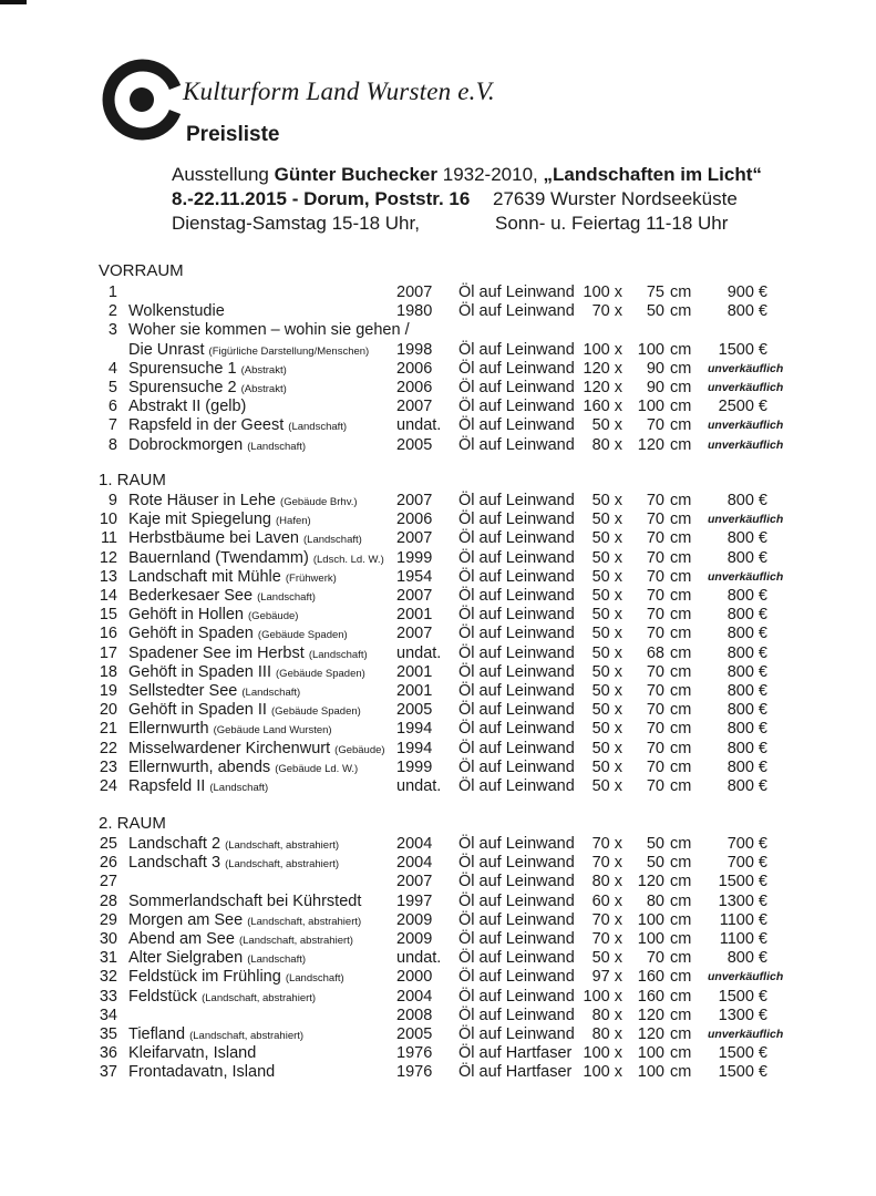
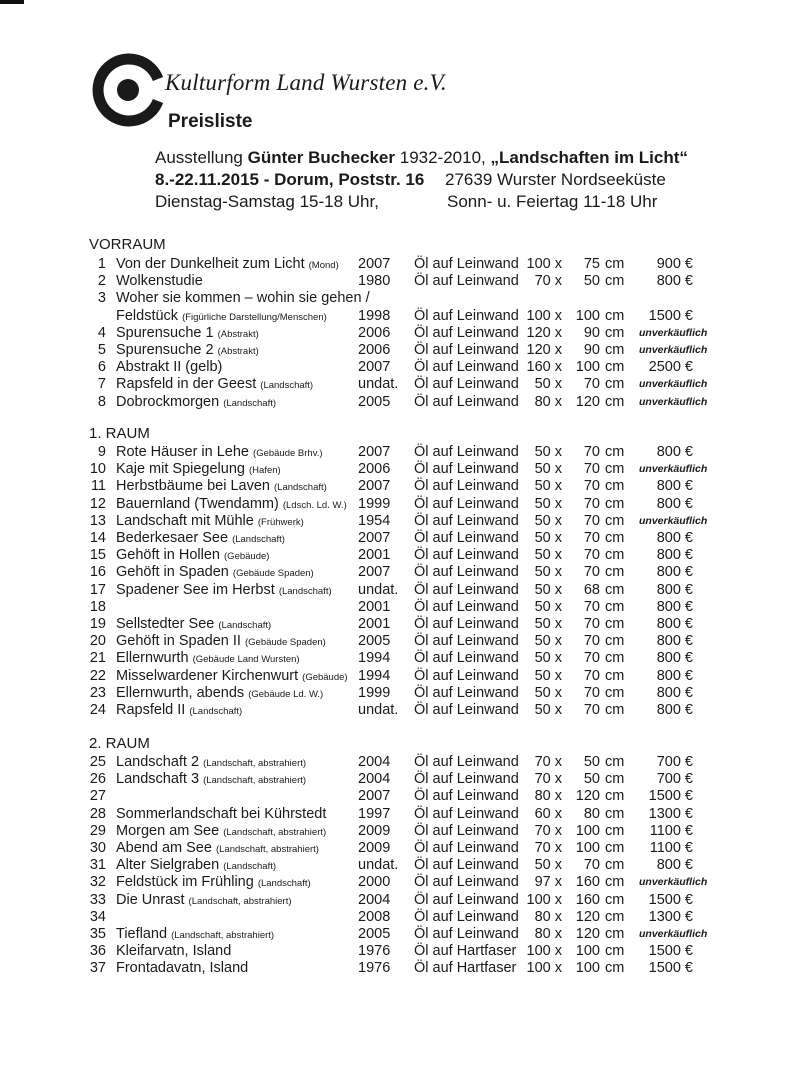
  Kulturform Land Wursten e.V.
  Preisliste
  Ausstellung Günter Buchecker 1932-2010, „Landschaften im Licht“
  8.-22.11.2015 - Dorum, Poststr. 16
  27639 Wurster Nordseeküste
  Dienstag-Samstag 15-18 Uhr,
  Sonn- u. Feiertag 11-18 Uhr
  VORRAUM
  1
+ Von der Dunkelheit zum Licht (Mond)
  2007
  Öl auf Leinwand
  100 x
  75
  cm
  900 €
  2
  Wolkenstudie
  1980
  Öl auf Leinwand
  70 x
  50
  cm
  800 €
  3
  Woher sie kommen – wohin sie gehen /
- Die Unrast (Figürliche Darstellung/Menschen)
+ Feldstück (Figürliche Darstellung/Menschen)
  1998
  Öl auf Leinwand
  100 x
  100
  cm
  1500 €
  4
  Spurensuche 1 (Abstrakt)
  2006
  Öl auf Leinwand
  120 x
  90
  cm
  unverkäuflich
  5
  Spurensuche 2 (Abstrakt)
  2006
  Öl auf Leinwand
  120 x
  90
  cm
  unverkäuflich
  6
  Abstrakt II (gelb)
  2007
  Öl auf Leinwand
  160 x
  100
  cm
  2500 €
  7
  Rapsfeld in der Geest (Landschaft)
  undat.
  Öl auf Leinwand
  50 x
  70
  cm
  unverkäuflich
  8
  Dobrockmorgen (Landschaft)
  2005
  Öl auf Leinwand
  80 x
  120
  cm
  unverkäuflich
  1. RAUM
  9
  Rote Häuser in Lehe (Gebäude Brhv.)
  2007
  Öl auf Leinwand
  50 x
  70
  cm
  800 €
  10
  Kaje mit Spiegelung (Hafen)
  2006
  Öl auf Leinwand
  50 x
  70
  cm
  unverkäuflich
  11
  Herbstbäume bei Laven (Landschaft)
  2007
  Öl auf Leinwand
  50 x
  70
  cm
  800 €
  12
  Bauernland (Twendamm) (Ldsch. Ld. W.)
  1999
  Öl auf Leinwand
  50 x
  70
  cm
  800 €
  13
  Landschaft mit Mühle (Frühwerk)
  1954
  Öl auf Leinwand
  50 x
  70
  cm
  unverkäuflich
  14
  Bederkesaer See (Landschaft)
  2007
  Öl auf Leinwand
  50 x
  70
  cm
  800 €
  15
  Gehöft in Hollen (Gebäude)
  2001
  Öl auf Leinwand
  50 x
  70
  cm
  800 €
  16
  Gehöft in Spaden (Gebäude Spaden)
  2007
  Öl auf Leinwand
  50 x
  70
  cm
  800 €
  17
  Spadener See im Herbst (Landschaft)
  undat.
  Öl auf Leinwand
  50 x
  68
  cm
  800 €
  18
- Gehöft in Spaden III (Gebäude Spaden)
  2001
  Öl auf Leinwand
  50 x
  70
  cm
  800 €
  19
  Sellstedter See (Landschaft)
  2001
  Öl auf Leinwand
  50 x
  70
  cm
  800 €
  20
  Gehöft in Spaden II (Gebäude Spaden)
  2005
  Öl auf Leinwand
  50 x
  70
  cm
  800 €
  21
  Ellernwurth (Gebäude Land Wursten)
  1994
  Öl auf Leinwand
  50 x
  70
  cm
  800 €
  22
  Misselwardener Kirchenwurt (Gebäude)
  1994
  Öl auf Leinwand
  50 x
  70
  cm
  800 €
  23
  Ellernwurth, abends (Gebäude Ld. W.)
  1999
  Öl auf Leinwand
  50 x
  70
  cm
  800 €
  24
  Rapsfeld II (Landschaft)
  undat.
  Öl auf Leinwand
  50 x
  70
  cm
  800 €
  2. RAUM
  25
  Landschaft 2 (Landschaft, abstrahiert)
  2004
  Öl auf Leinwand
  70 x
  50
  cm
  700 €
  26
  Landschaft 3 (Landschaft, abstrahiert)
  2004
  Öl auf Leinwand
  70 x
  50
  cm
  700 €
  27
  2007
  Öl auf Leinwand
  80 x
  120
  cm
  1500 €
  28
  Sommerlandschaft bei Kührstedt
  1997
  Öl auf Leinwand
  60 x
  80
  cm
  1300 €
  29
  Morgen am See (Landschaft, abstrahiert)
  2009
  Öl auf Leinwand
  70 x
  100
  cm
  1100 €
  30
  Abend am See (Landschaft, abstrahiert)
  2009
  Öl auf Leinwand
  70 x
  100
  cm
  1100 €
  31
  Alter Sielgraben (Landschaft)
  undat.
  Öl auf Leinwand
  50 x
  70
  cm
  800 €
  32
  Feldstück im Frühling (Landschaft)
  2000
  Öl auf Leinwand
  97 x
  160
  cm
  unverkäuflich
  33
- Feldstück (Landschaft, abstrahiert)
+ Die Unrast (Landschaft, abstrahiert)
  2004
  Öl auf Leinwand
  100 x
  160
  cm
  1500 €
  34
  2008
  Öl auf Leinwand
  80 x
  120
  cm
  1300 €
  35
  Tiefland (Landschaft, abstrahiert)
  2005
  Öl auf Leinwand
  80 x
  120
  cm
  unverkäuflich
  36
  Kleifarvatn, Island
  1976
  Öl auf Hartfaser
  100 x
  100
  cm
  1500 €
  37
  Frontadavatn, Island
  1976
  Öl auf Hartfaser
  100 x
  100
  cm
  1500 €
